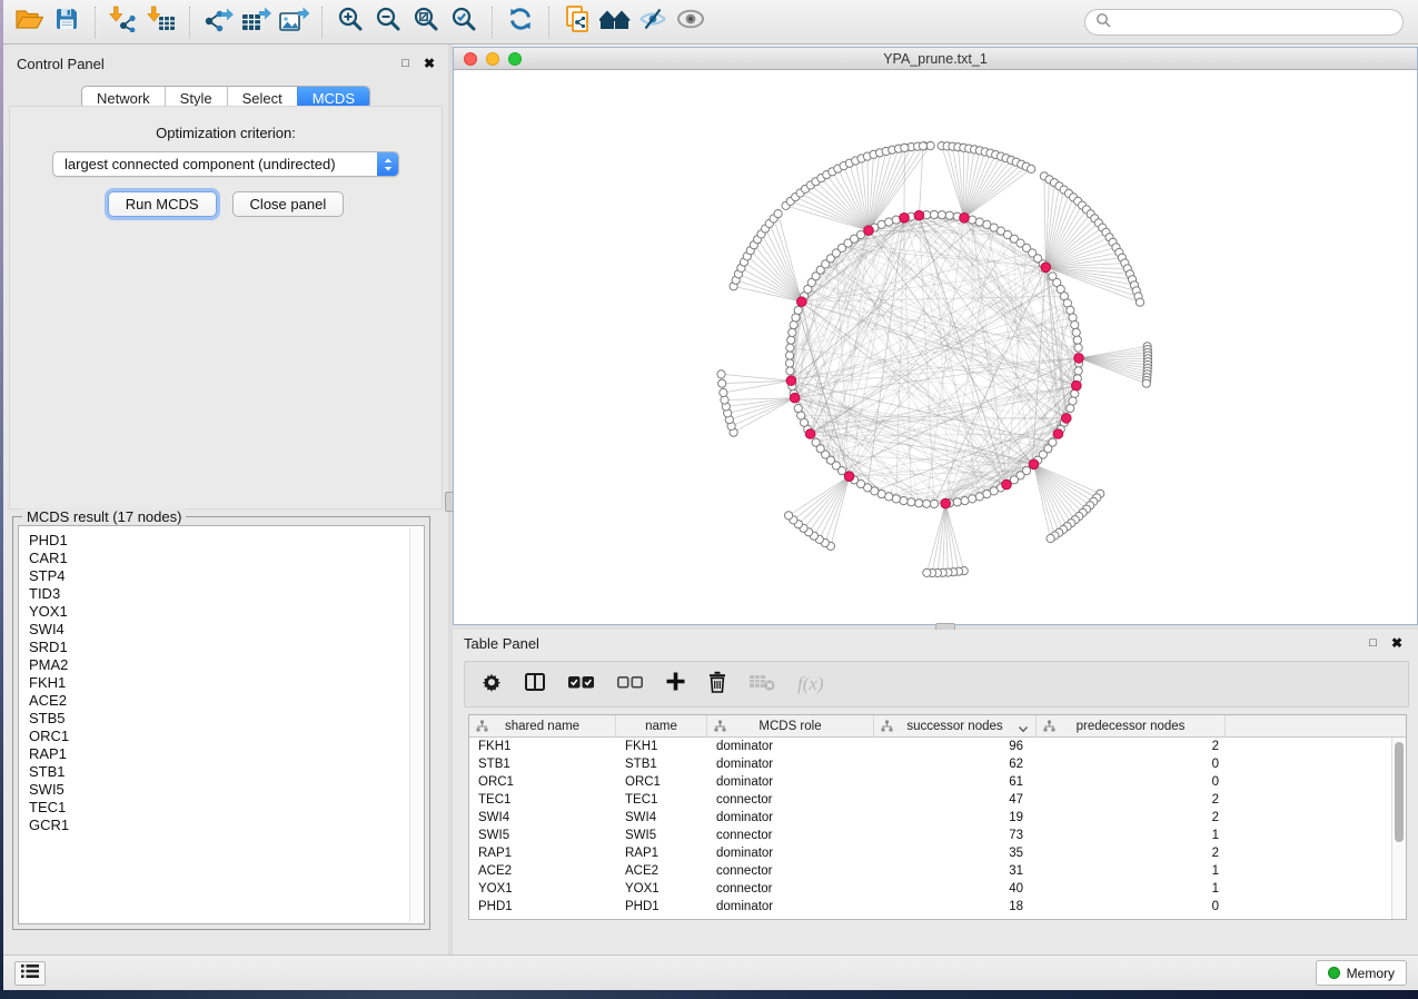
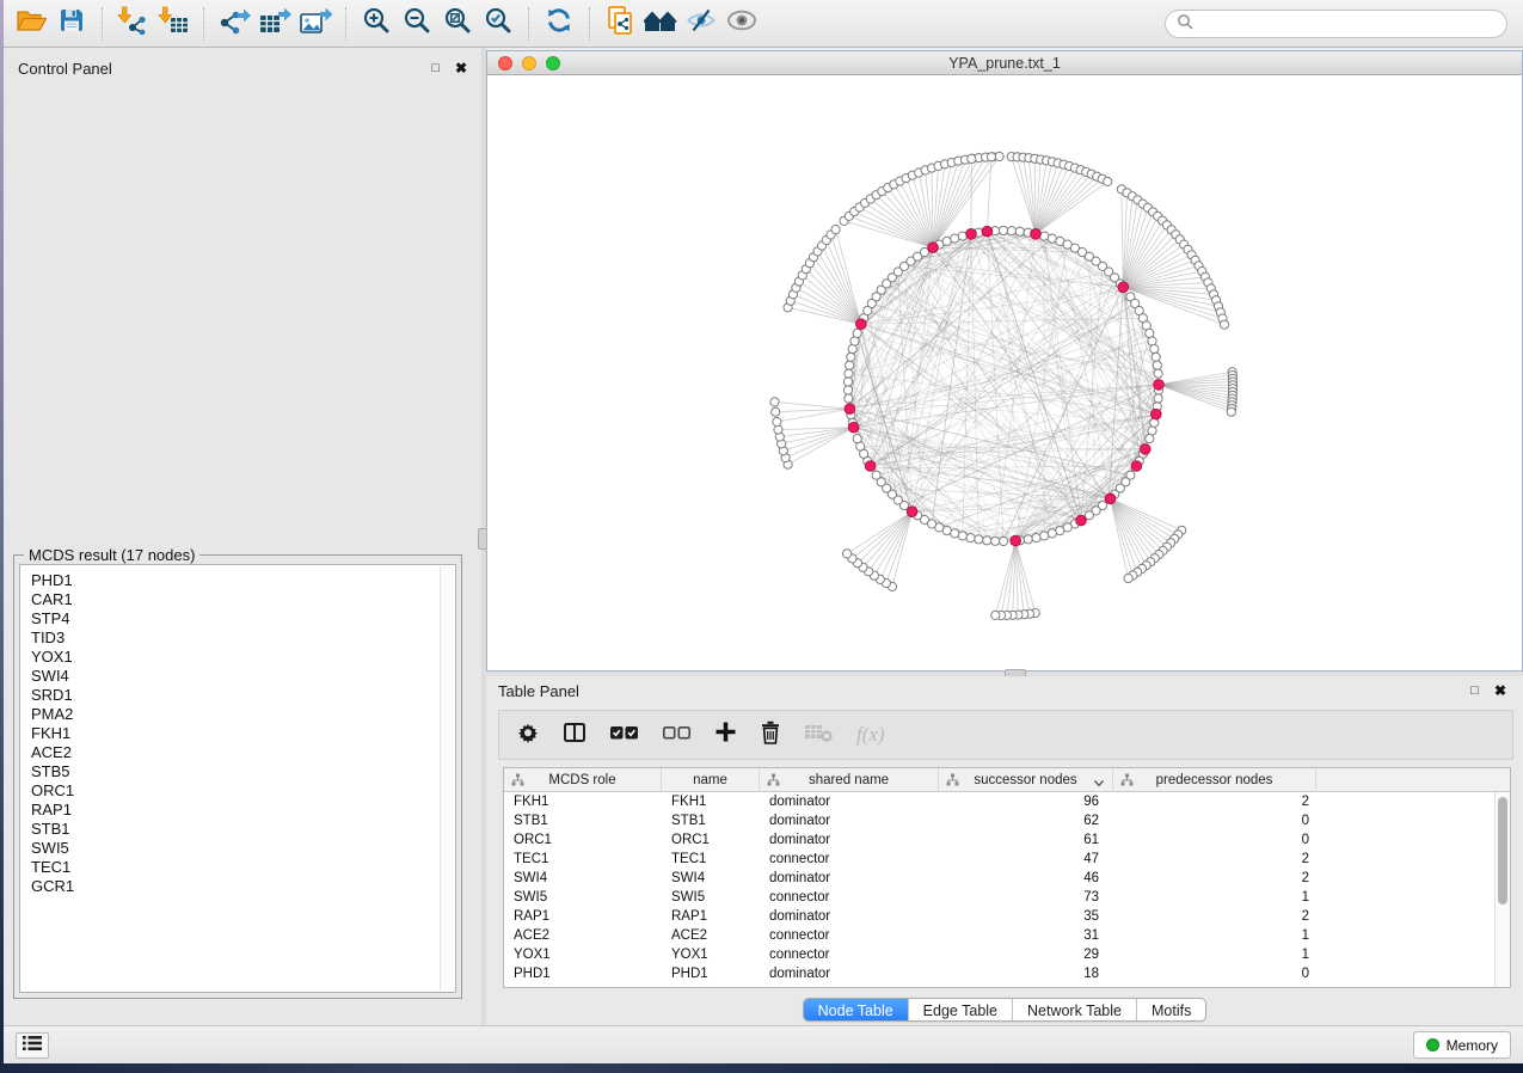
  Control Panel
  □
  ✖
- Network
- Style
- Select
- MCDS
- Optimization criterion:
- largest connected component (undirected)
- Run MCDS
- Close panel
  MCDS result (17 nodes)
  PHD1
  CAR1
  STP4
  TID3
  YOX1
  SWI4
  SRD1
  PMA2
  FKH1
  ACE2
  STB5
  ORC1
  RAP1
  STB1
  SWI5
  TEC1
  GCR1
  YPA_prune.txt_1
  Table Panel
  □
  ✖
  f(x)
- shared name
+ MCDS role
  name
- MCDS role
+ shared name
  successor nodes
  predecessor nodes
  FKH1
  FKH1
  dominator
  96
  2
  STB1
  STB1
  dominator
  62
  0
  ORC1
  ORC1
  dominator
  61
  0
  TEC1
  TEC1
  connector
  47
  2
  SWI4
  SWI4
  dominator
- 19
+ 46
  2
  SWI5
  SWI5
  connector
  73
  1
  RAP1
  RAP1
  dominator
  35
  2
  ACE2
  ACE2
  connector
  31
  1
  YOX1
  YOX1
  connector
- 40
+ 29
  1
  PHD1
  PHD1
  dominator
  18
  0
+ Node Table
+ Edge Table
+ Network Table
+ Motifs
  Memory
